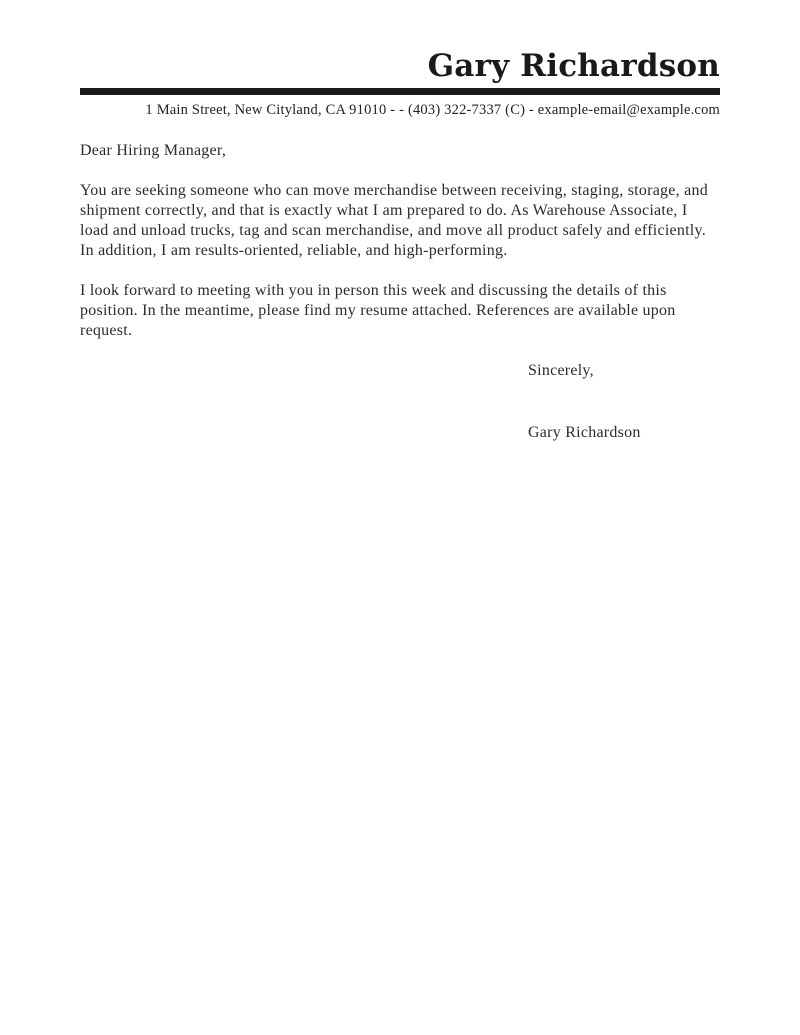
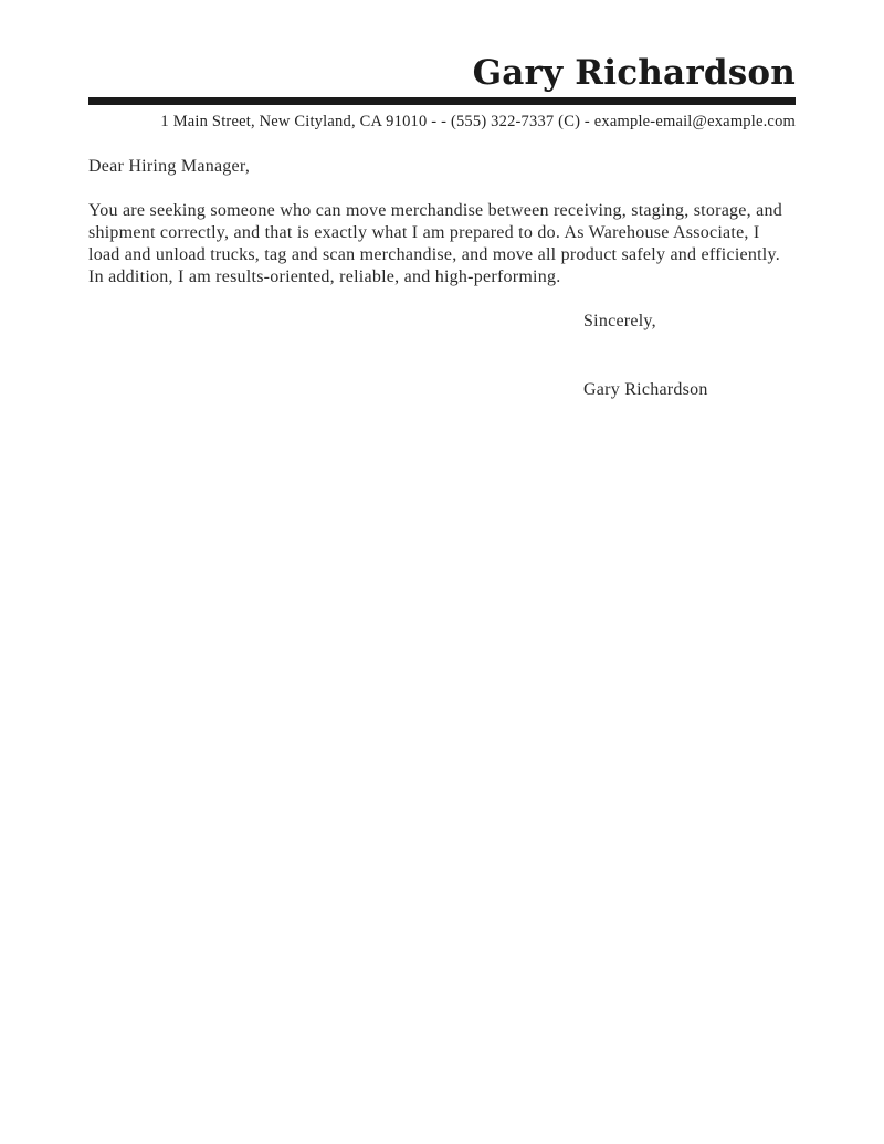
  Gary Richardson
- 1 Main Street, New Cityland, CA 91010 - - (403) 322-7337 (C) - example-email@example.com
+ 1 Main Street, New Cityland, CA 91010 - - (555) 322-7337 (C) - example-email@example.com
  Dear Hiring Manager,
  You are seeking someone who can move merchandise between receiving, staging, storage, and shipment correctly, and that is exactly what I am prepared to do. As Warehouse Associate, I load and unload trucks, tag and scan merchandise, and move all product safely and efficiently. In addition, I am results-oriented, reliable, and high-performing.
- I look forward to meeting with you in person this week and discussing the details of this position. In the meantime, please find my resume attached. References are available upon request.
  Sincerely,
  Gary Richardson
